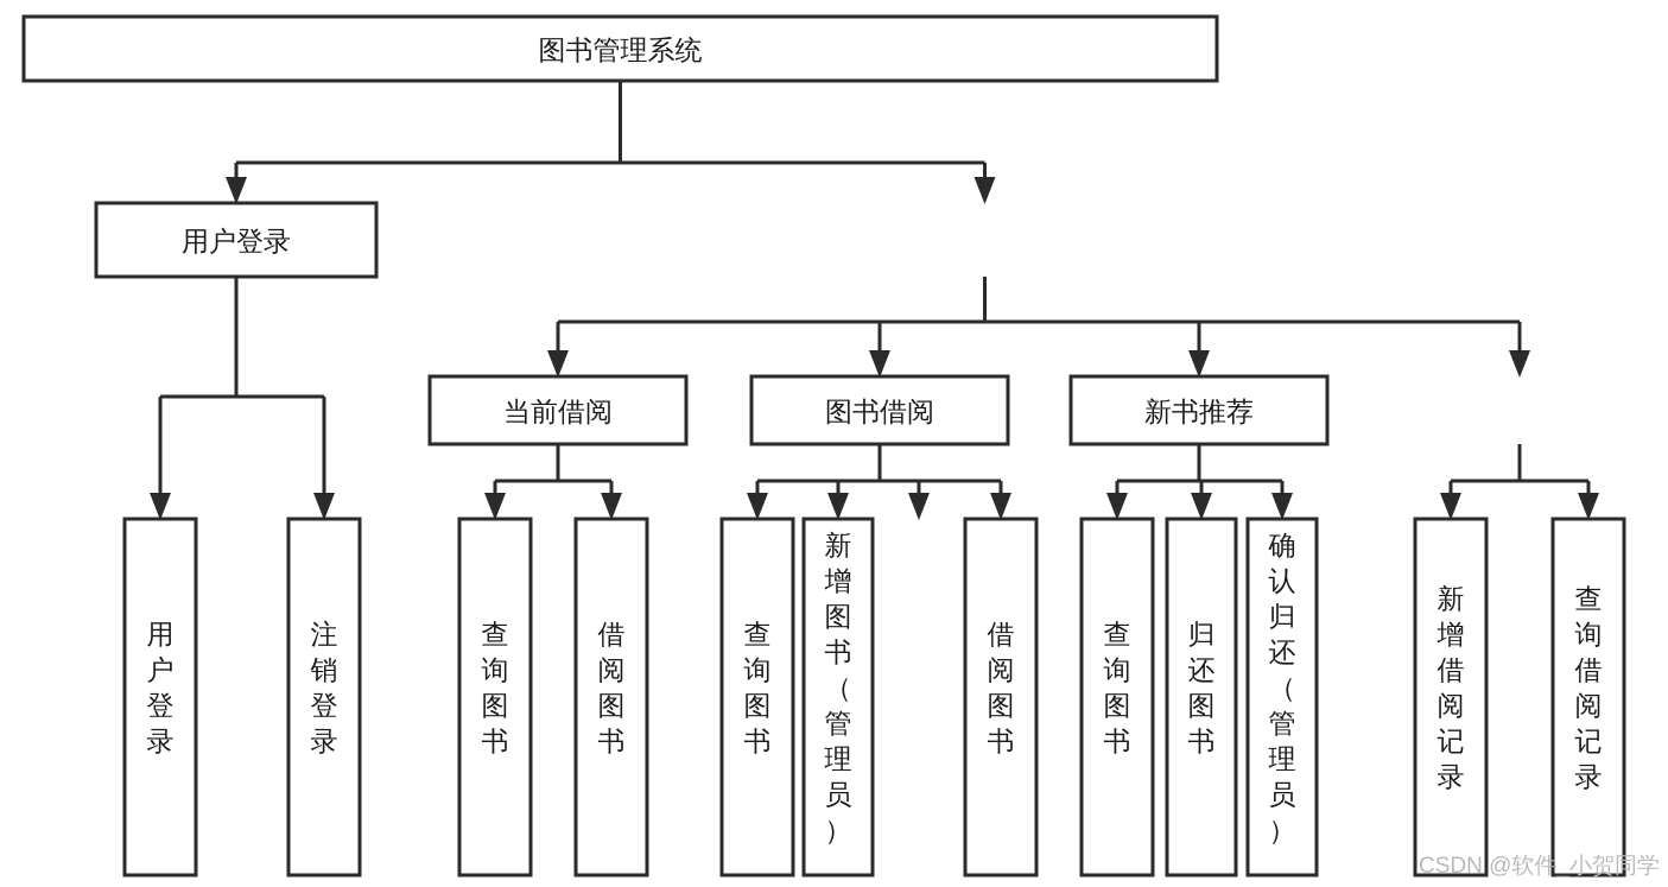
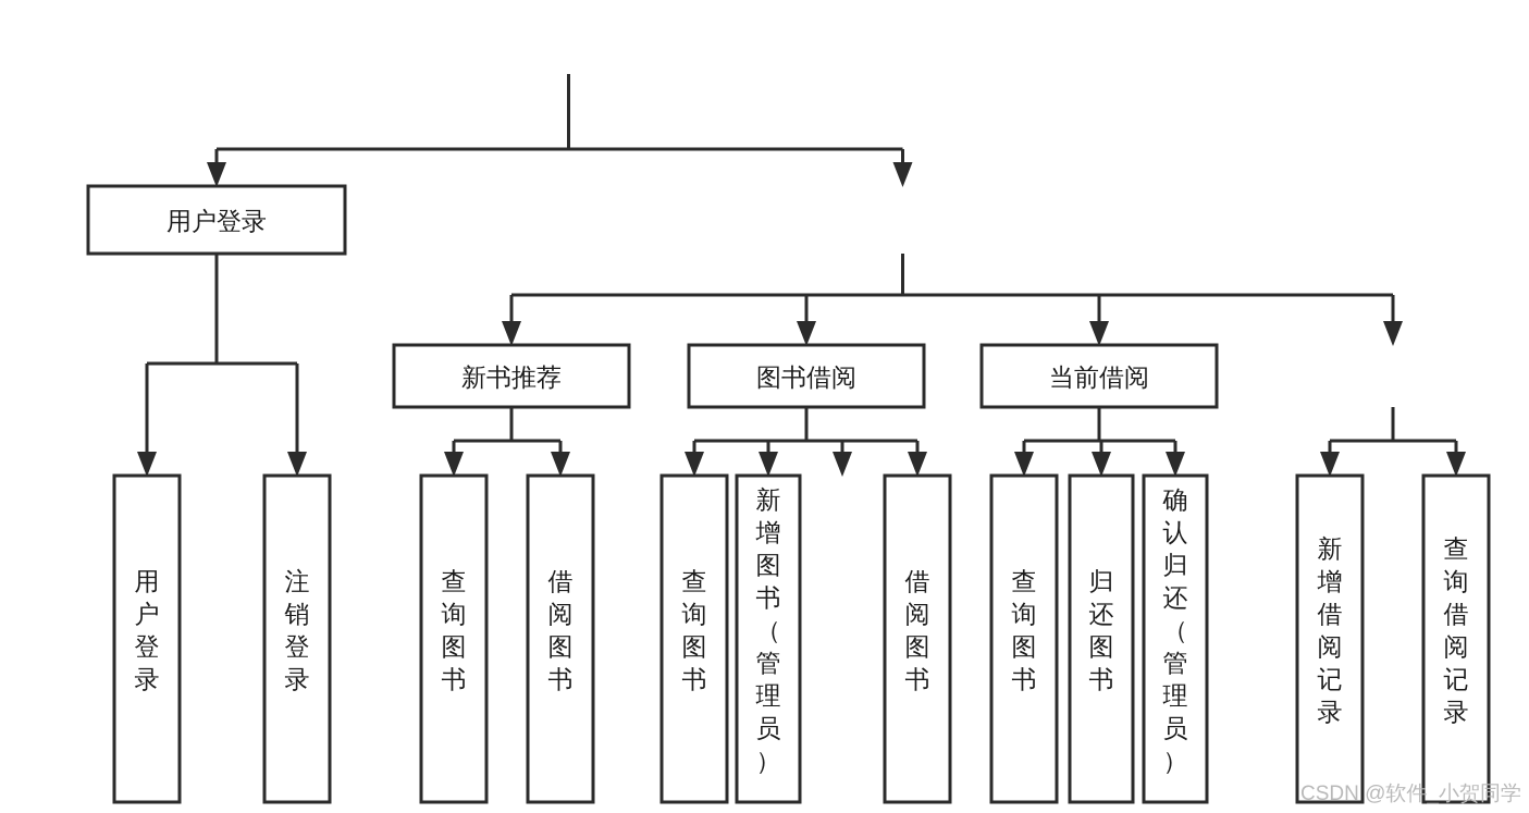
- 图书管理系统
  用户登录
- 当前借阅
+ 新书推荐
  图书借阅
- 新书推荐
+ 当前借阅
  用户登录
  注销登录
  查询图书
  借阅图书
  查询图书
  新增图书（管理员）
  借阅图书
  查询图书
  归还图书
  确认归还（管理员）
  新增借阅记录
  查询借阅记录
  CSDN @软件_小贺同学
